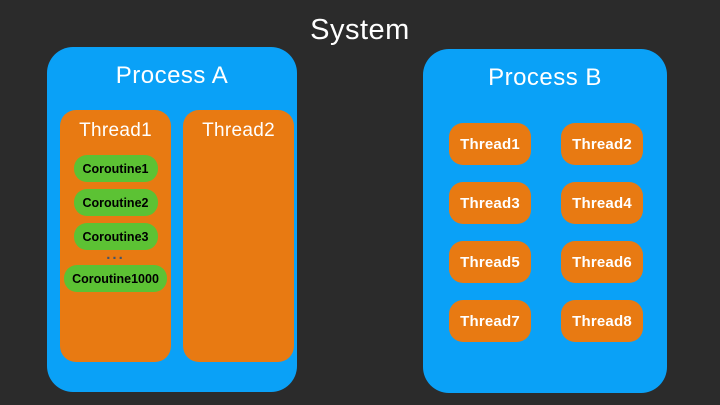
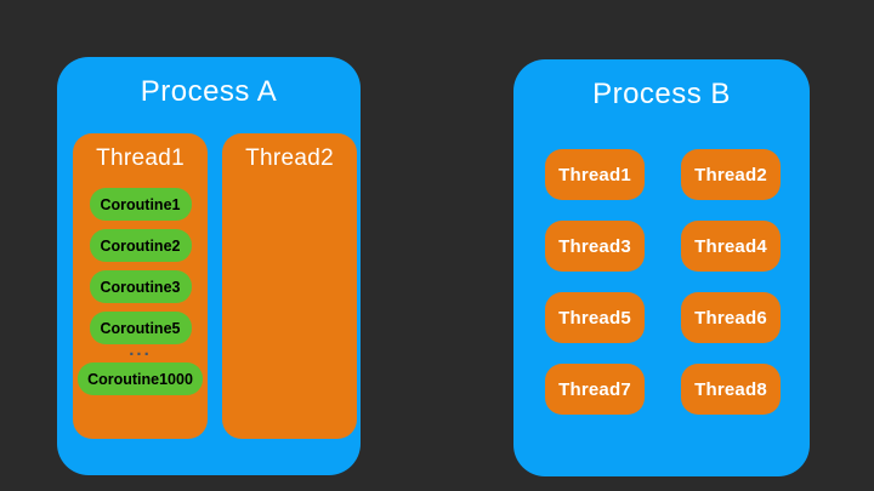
- System
  Process A
  Thread1
  Coroutine1
  Coroutine2
  Coroutine3
+ Coroutine5
  ...
  Coroutine1000
  Thread2
  Process B
  Thread1
  Thread2
  Thread3
  Thread4
  Thread5
  Thread6
  Thread7
  Thread8
